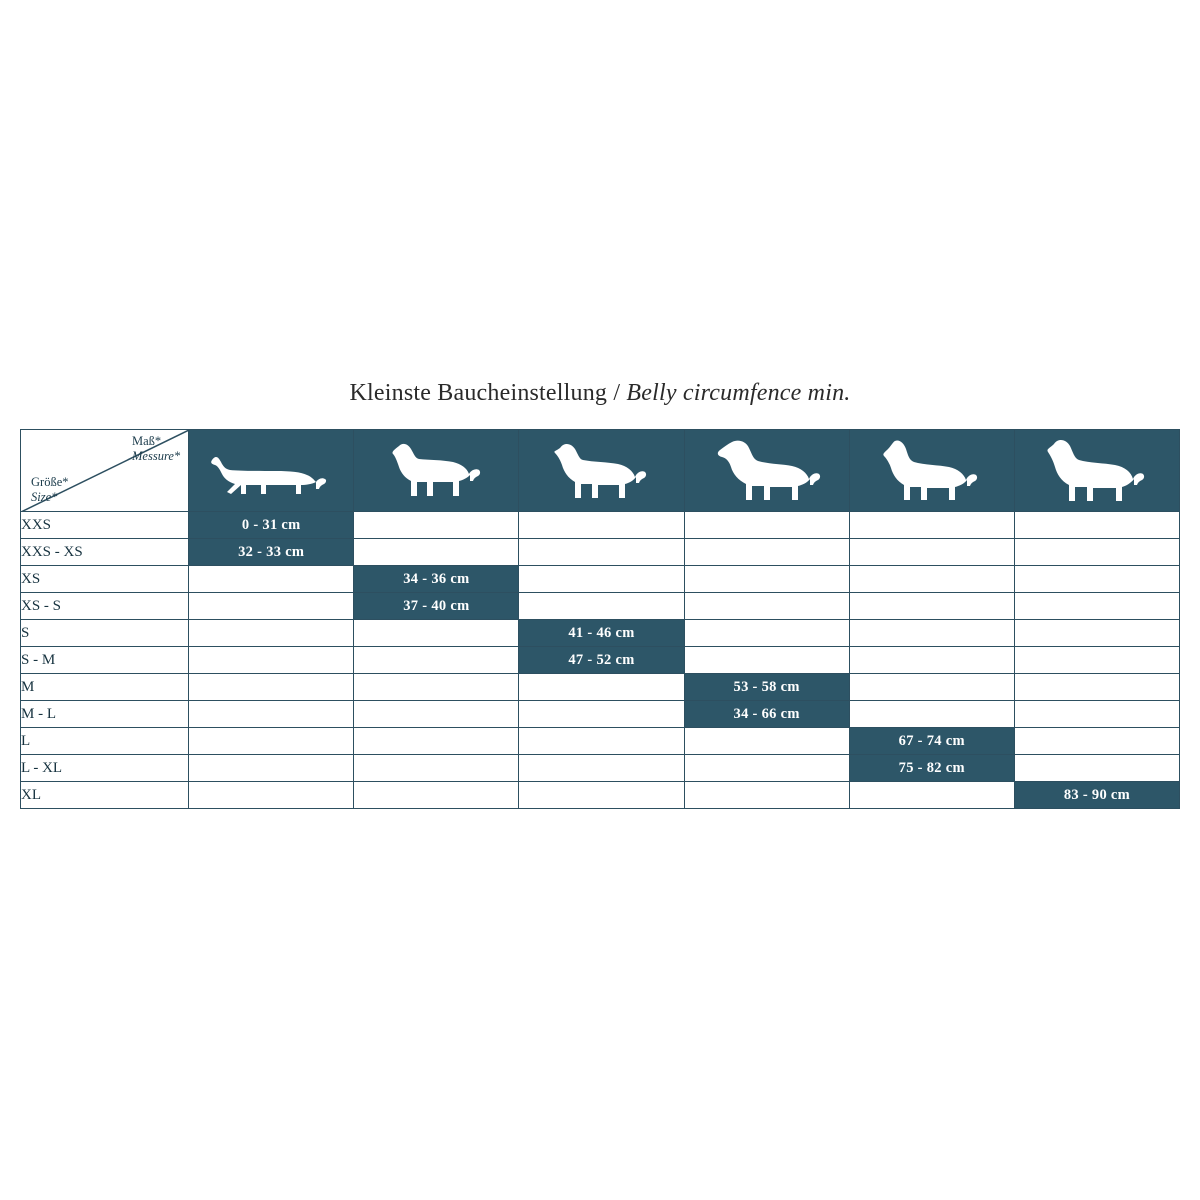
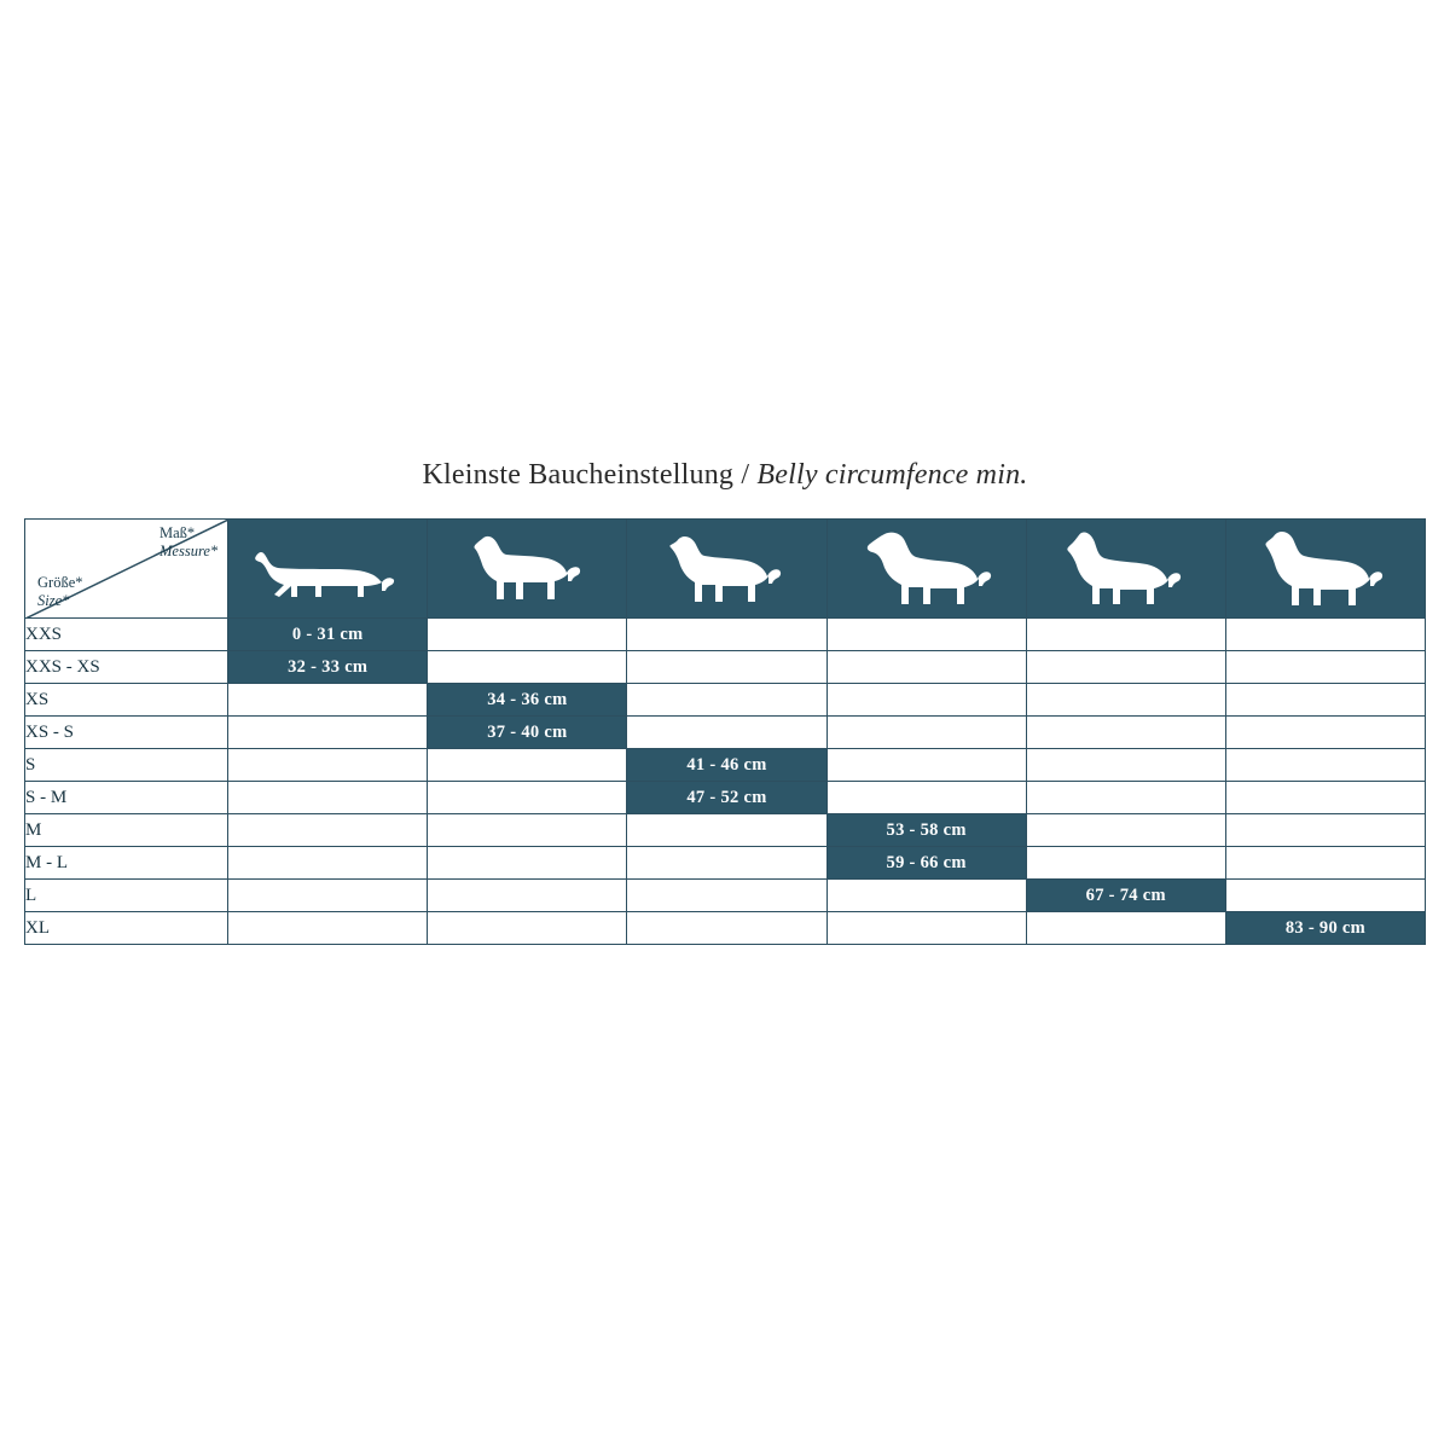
  Kleinste Baucheinstellung / Belly circumfence min.
  Maß*Messure*Größe*Size*
  XXS	0 - 31 cm
  XXS - XS	32 - 33 cm
  XS		34 - 36 cm
  XS - S		37 - 40 cm
  S			41 - 46 cm
  S - M			47 - 52 cm
  M				53 - 58 cm
- M - L				34 - 66 cm
+ M - L				59 - 66 cm
  L					67 - 74 cm
- L - XL					75 - 82 cm
  XL						83 - 90 cm
